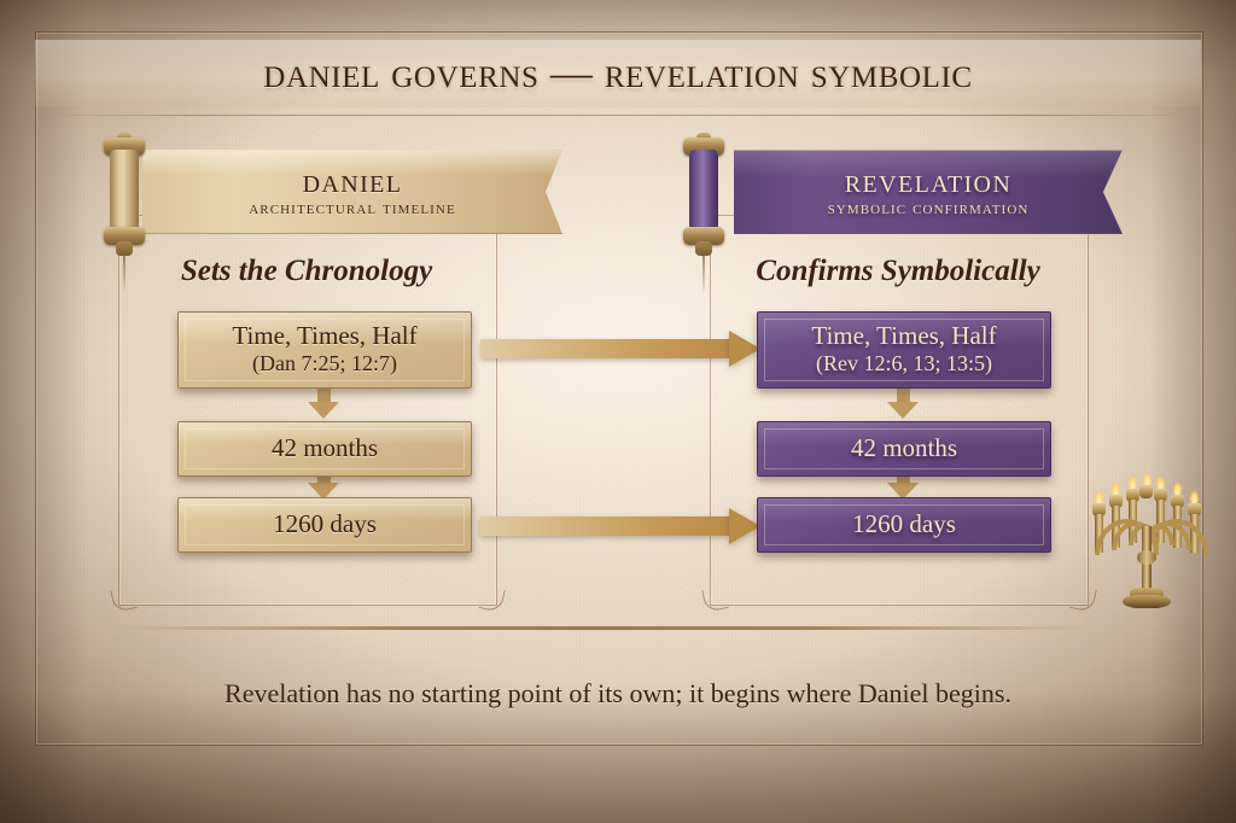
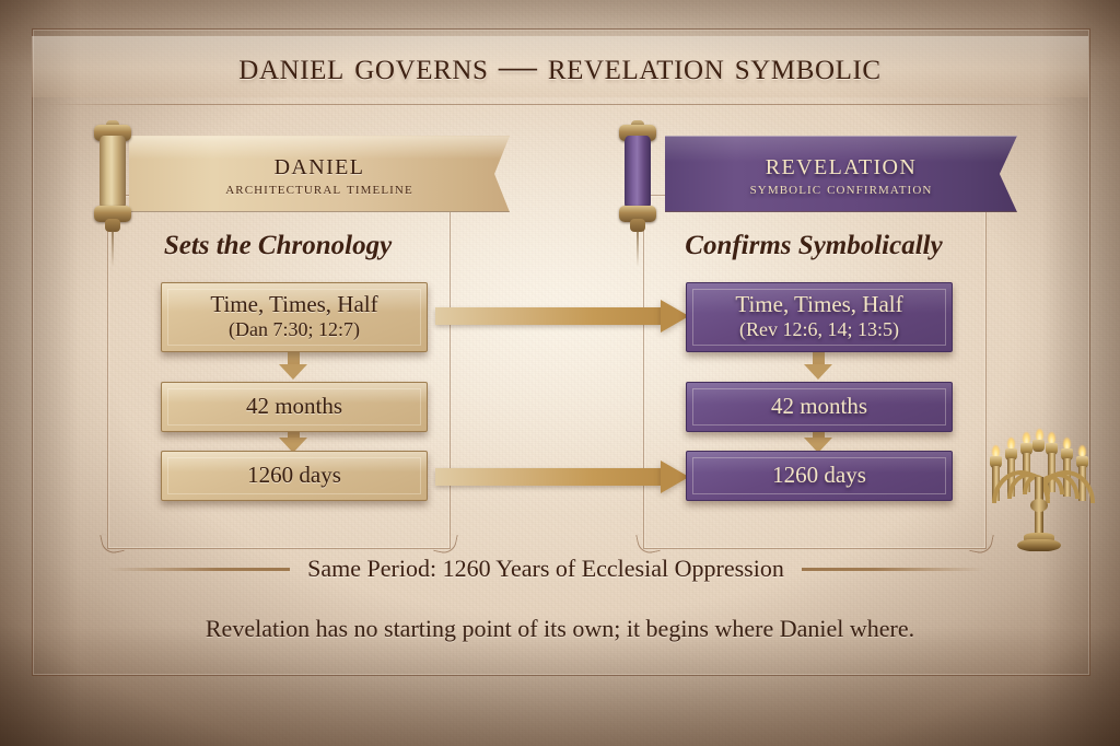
  daniel governs — revelation symbolic
  daniel
  architectural timeline
  revelation
  symbolic confirmation
  Sets the Chronology
  Confirms Symbolically
  Time, Times, Half
- (Dan 7:25; 12:7)
+ (Dan 7:30; 12:7)
  42 months
  1260 days
  Time, Times, Half
- (Rev 12:6, 13; 13:5)
+ (Rev 12:6, 14; 13:5)
  42 months
  1260 days
+ Same Period: 1260 Years of Ecclesial Oppression
- Revelation has no starting point of its own; it begins where Daniel begins.
+ Revelation has no starting point of its own; it begins where Daniel where.
